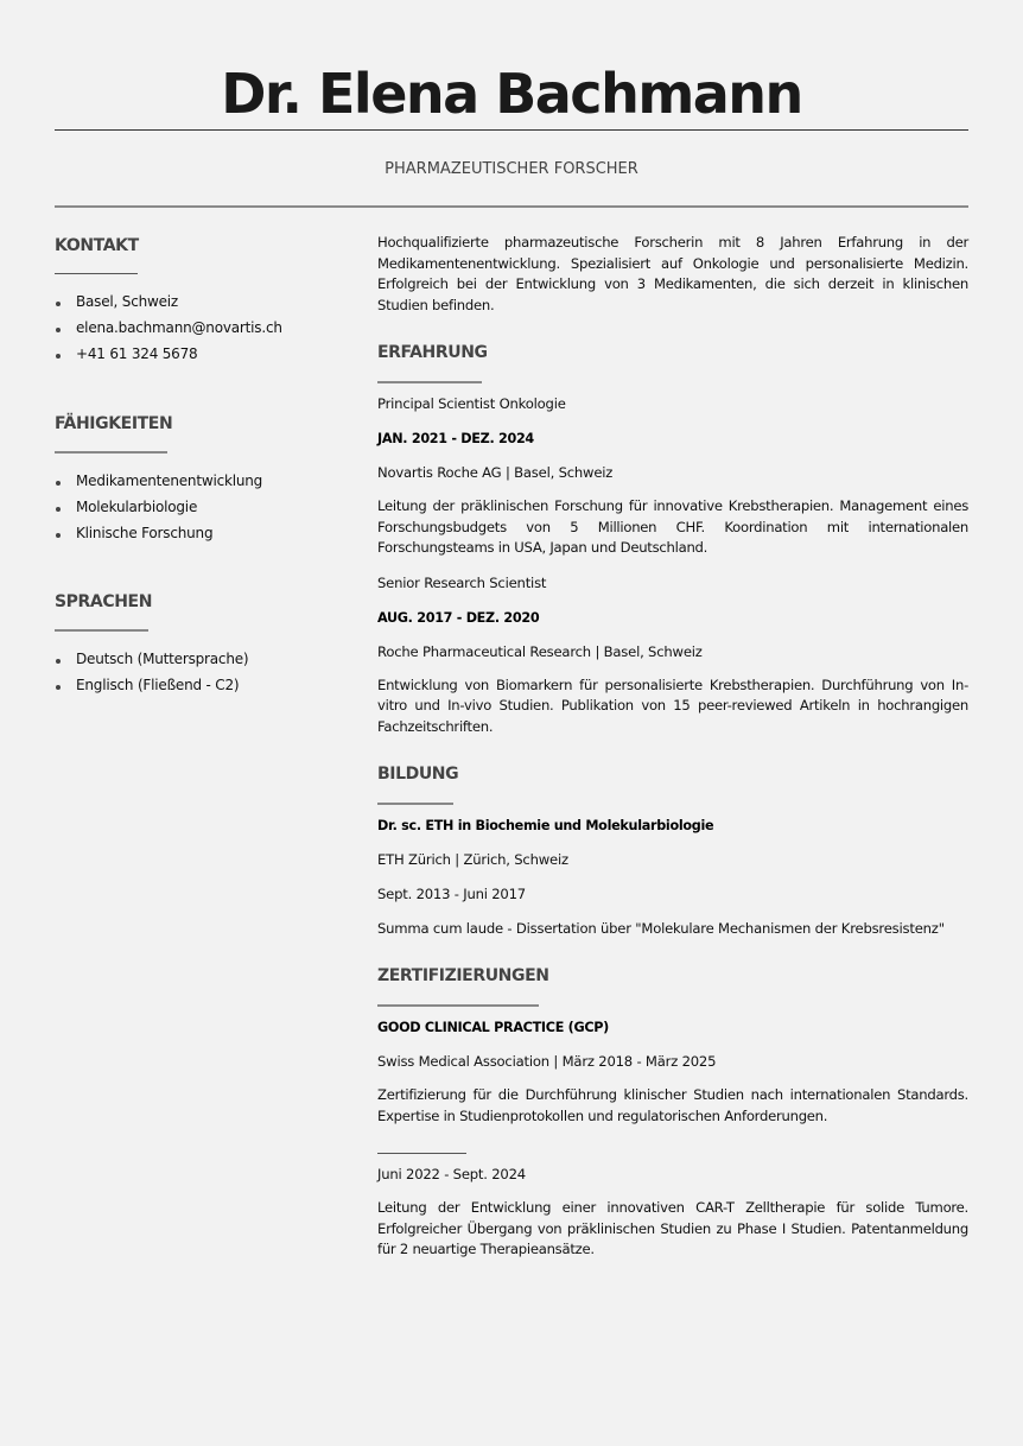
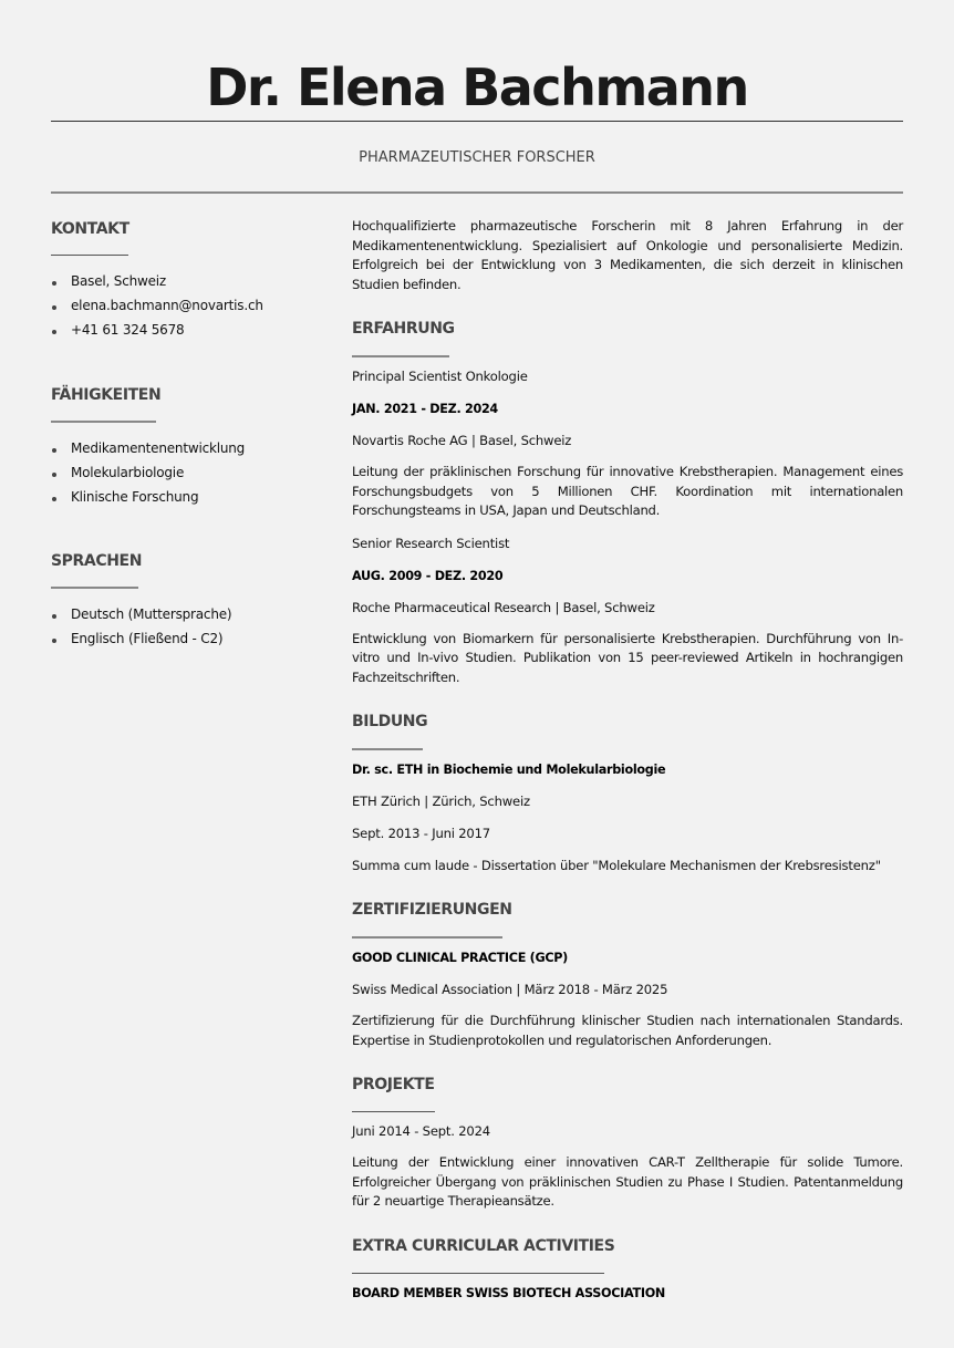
  Dr. Elena Bachmann
  PHARMAZEUTISCHER FORSCHER
  KONTAKT
  Basel, Schweiz
  elena.bachmann@novartis.ch
  +41 61 324 5678
  FÄHIGKEITEN
  Medikamentenentwicklung
  Molekularbiologie
  Klinische Forschung
  SPRACHEN
  Deutsch (Muttersprache)
  Englisch (Fließend - C2)
  Hochqualifizierte pharmazeutische Forscherin mit 8 Jahren Erfahrung in der Medikamentenentwicklung. Spezialisiert auf Onkologie und personalisierte Medizin. Erfolgreich bei der Entwicklung von 3 Medikamenten, die sich derzeit in klinischen Studien befinden.
  ERFAHRUNG
  Principal Scientist Onkologie
  JAN. 2021 - DEZ. 2024
  Novartis Roche AG | Basel, Schweiz
  Leitung der präklinischen Forschung für innovative Krebstherapien. Management eines Forschungsbudgets von 5 Millionen CHF. Koordination mit internationalen Forschungsteams in USA, Japan und Deutschland.
  Senior Research Scientist
- AUG. 2017 - DEZ. 2020
+ AUG. 2009 - DEZ. 2020
  Roche Pharmaceutical Research | Basel, Schweiz
  Entwicklung von Biomarkern für personalisierte Krebstherapien. Durchführung von In-vitro und In-vivo Studien. Publikation von 15 peer-reviewed Artikeln in hochrangigen Fachzeitschriften.
  BILDUNG
  Dr. sc. ETH in Biochemie und Molekularbiologie
  ETH Zürich | Zürich, Schweiz
  Sept. 2013 - Juni 2017
  Summa cum laude - Dissertation über "Molekulare Mechanismen der Krebsresistenz"
  ZERTIFIZIERUNGEN
  GOOD CLINICAL PRACTICE (GCP)
  Swiss Medical Association | März 2018 - März 2025
  Zertifizierung für die Durchführung klinischer Studien nach internationalen Standards. Expertise in Studienprotokollen und regulatorischen Anforderungen.
+ PROJEKTE
- Juni 2022 - Sept. 2024
+ Juni 2014 - Sept. 2024
  Leitung der Entwicklung einer innovativen CAR-T Zelltherapie für solide Tumore. Erfolgreicher Übergang von präklinischen Studien zu Phase I Studien. Patentanmeldung für 2 neuartige Therapieansätze.
+ EXTRA CURRICULAR ACTIVITIES
+ BOARD MEMBER SWISS BIOTECH ASSOCIATION
